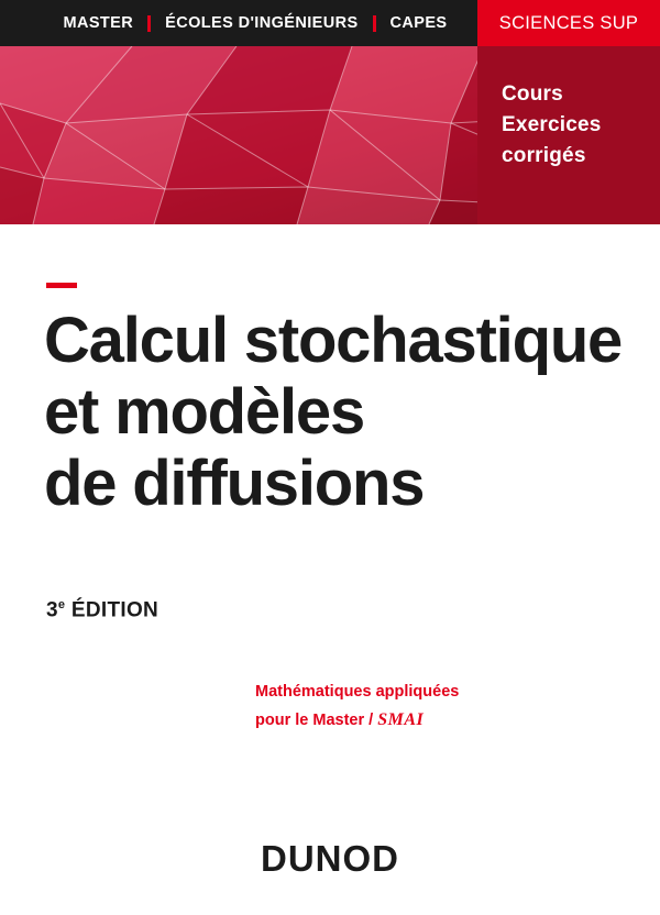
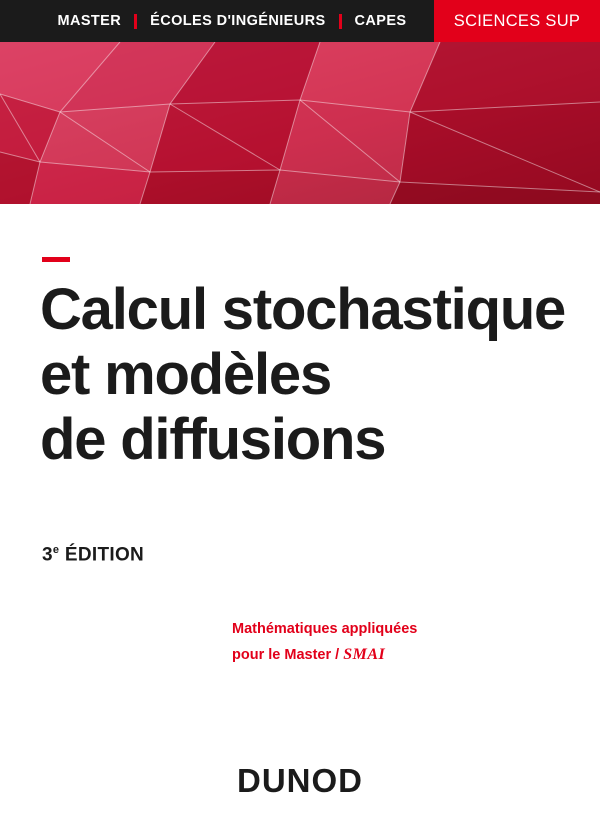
  MASTER
  ÉCOLES D'INGÉNIEURS
  CAPES
  SCIENCES SUP
- Cours
- Exercices
- corrigés
  Calcul stochastique
  et modèles
  de diffusions
  3e ÉDITION
  Mathématiques appliquées
  pour le Master / SMAI
  DUNOD
